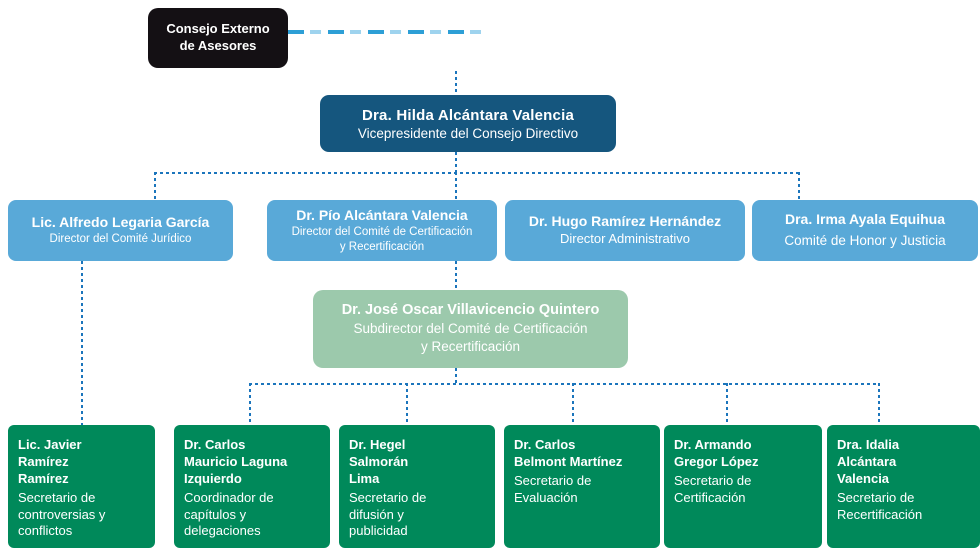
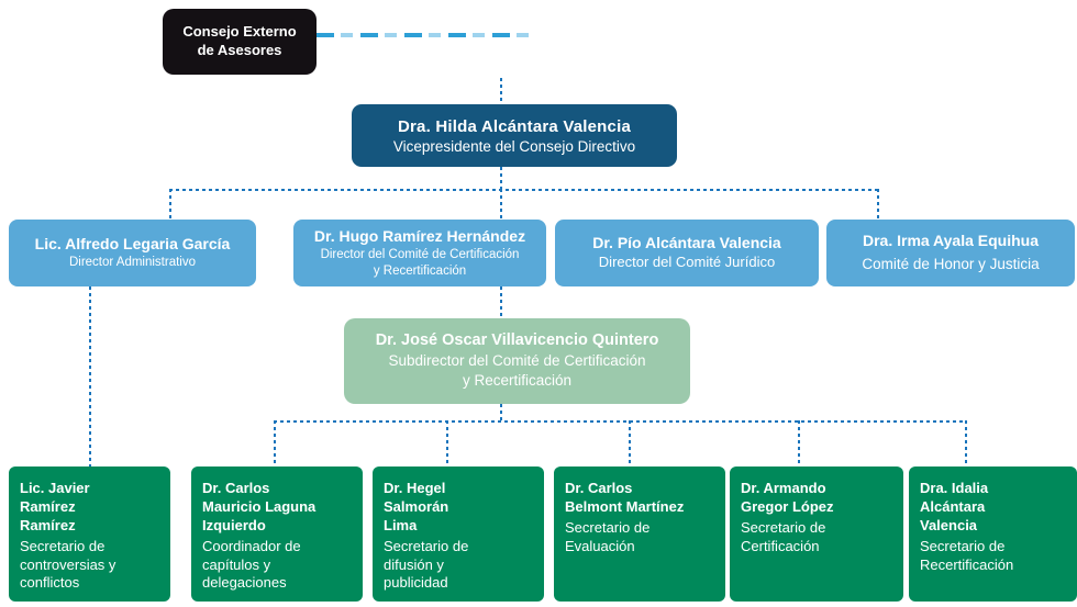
  Consejo Externo
  de Asesores
  Dra. Hilda Alcántara Valencia
  Vicepresidente del Consejo Directivo
  Lic. Alfredo Legaria García
- Director del Comité Jurídico
+ Director Administrativo
- Dr. Pío Alcántara Valencia
+ Dr. Hugo Ramírez Hernández
  Director del Comité de Certificación
  y Recertificación
- Dr. Hugo Ramírez Hernández
+ Dr. Pío Alcántara Valencia
- Director Administrativo
+ Director del Comité Jurídico
  Dra. Irma Ayala Equihua
  Comité de Honor y Justicia
  Dr. José Oscar Villavicencio Quintero
  Subdirector del Comité de Certificación
  y Recertificación
  Lic. Javier
  Ramírez
  Ramírez
  Secretario de
  controversias y
  conflictos
  Dr. Carlos
  Mauricio Laguna
  Izquierdo
  Coordinador de
  capítulos y
  delegaciones
  Dr. Hegel
  Salmorán
  Lima
  Secretario de
  difusión y
  publicidad
  Dr. Carlos
  Belmont Martínez
  Secretario de
  Evaluación
  Dr. Armando
  Gregor López
  Secretario de
  Certificación
  Dra. Idalia
  Alcántara
  Valencia
  Secretario de
  Recertificación
